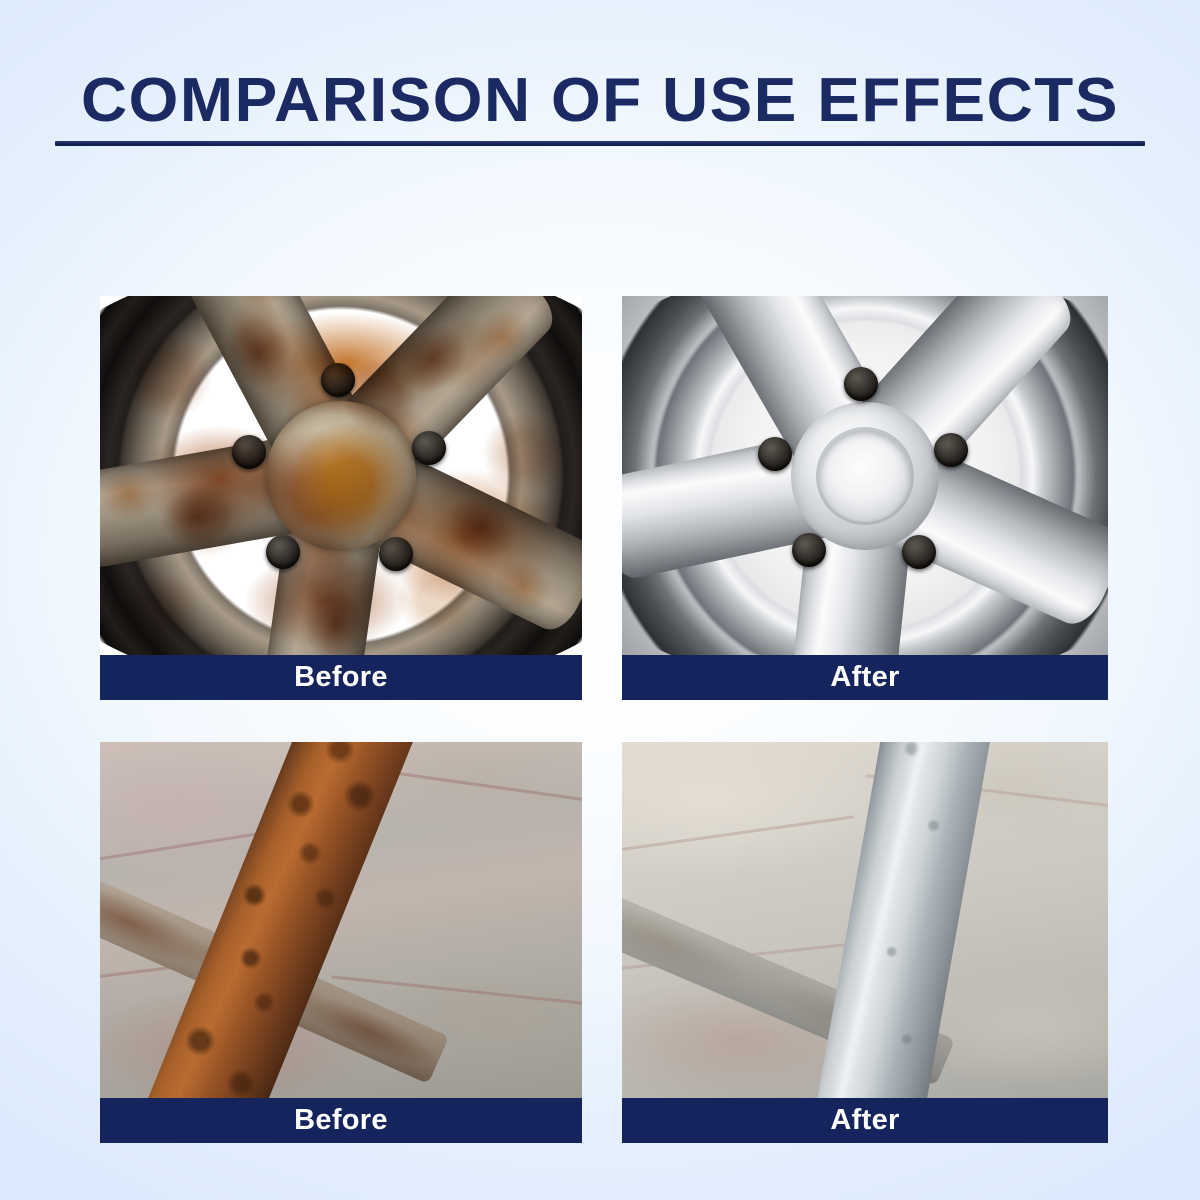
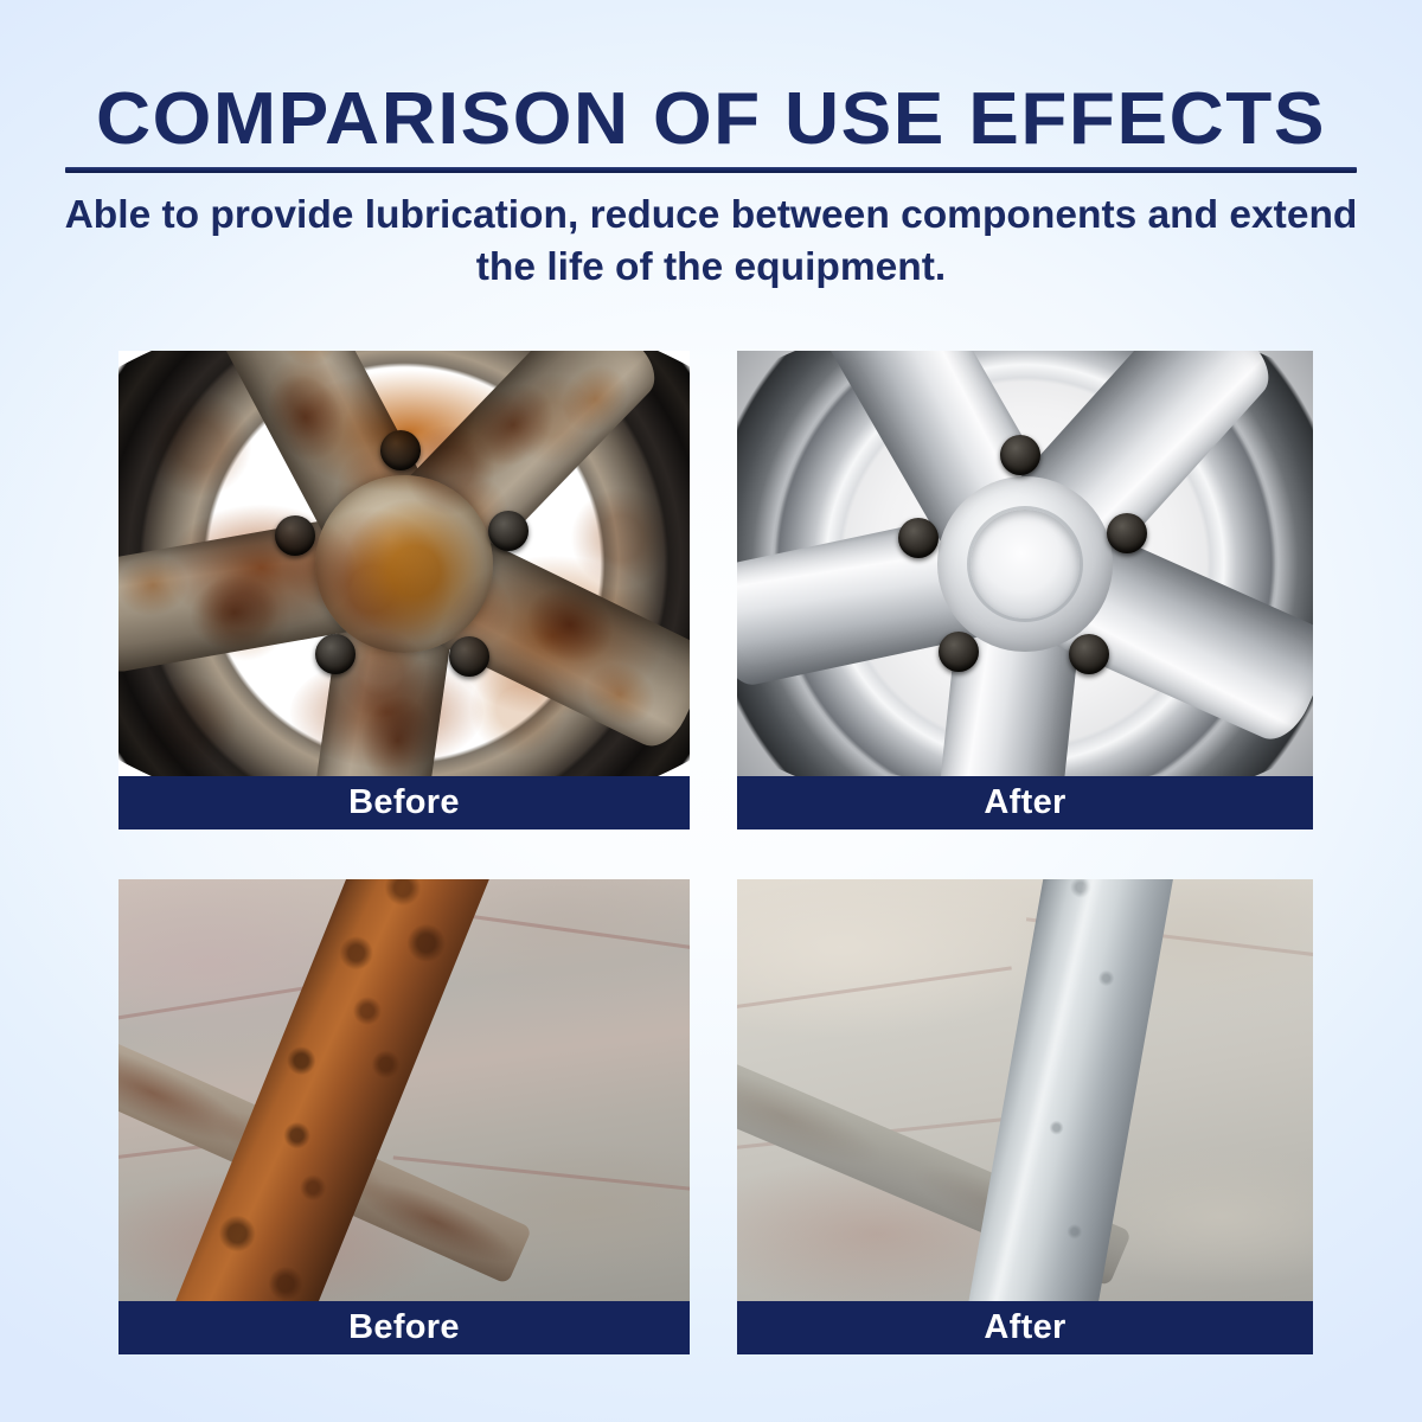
  COMPARISON OF USE EFFECTS
+ Able to provide lubrication, reduce between components and extend the life of the equipment.
  Before
  After
  Before
  After
